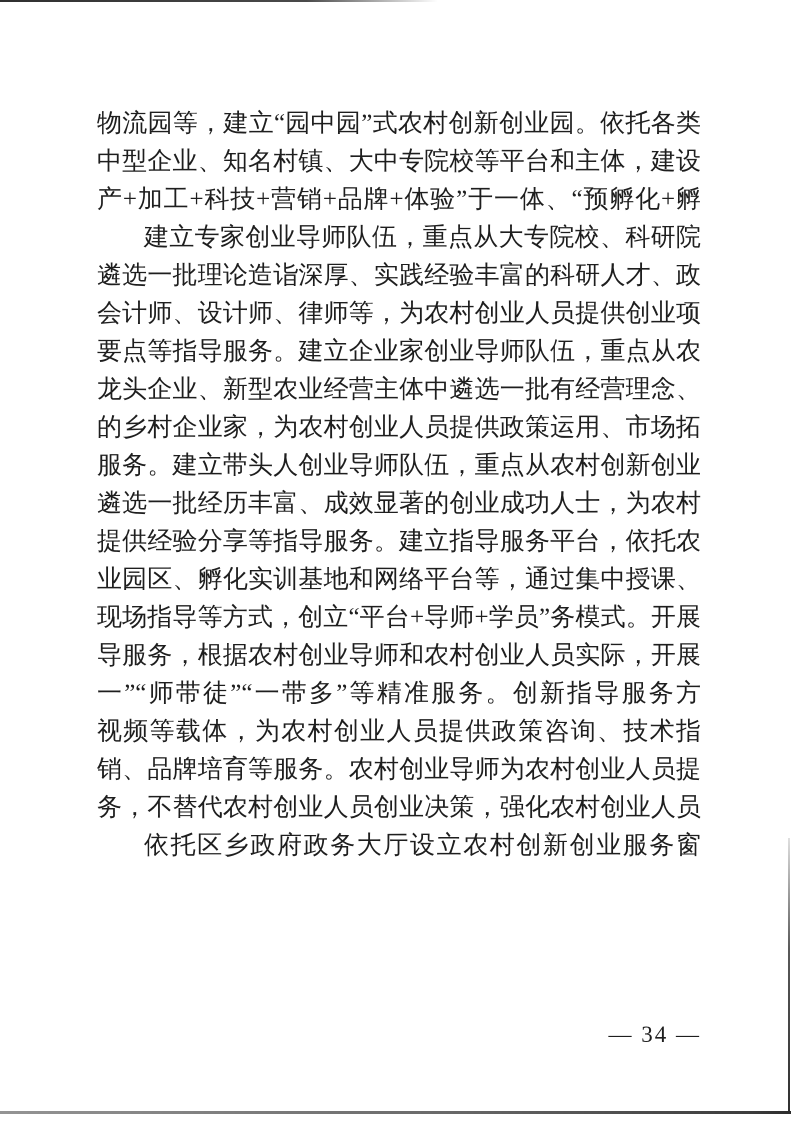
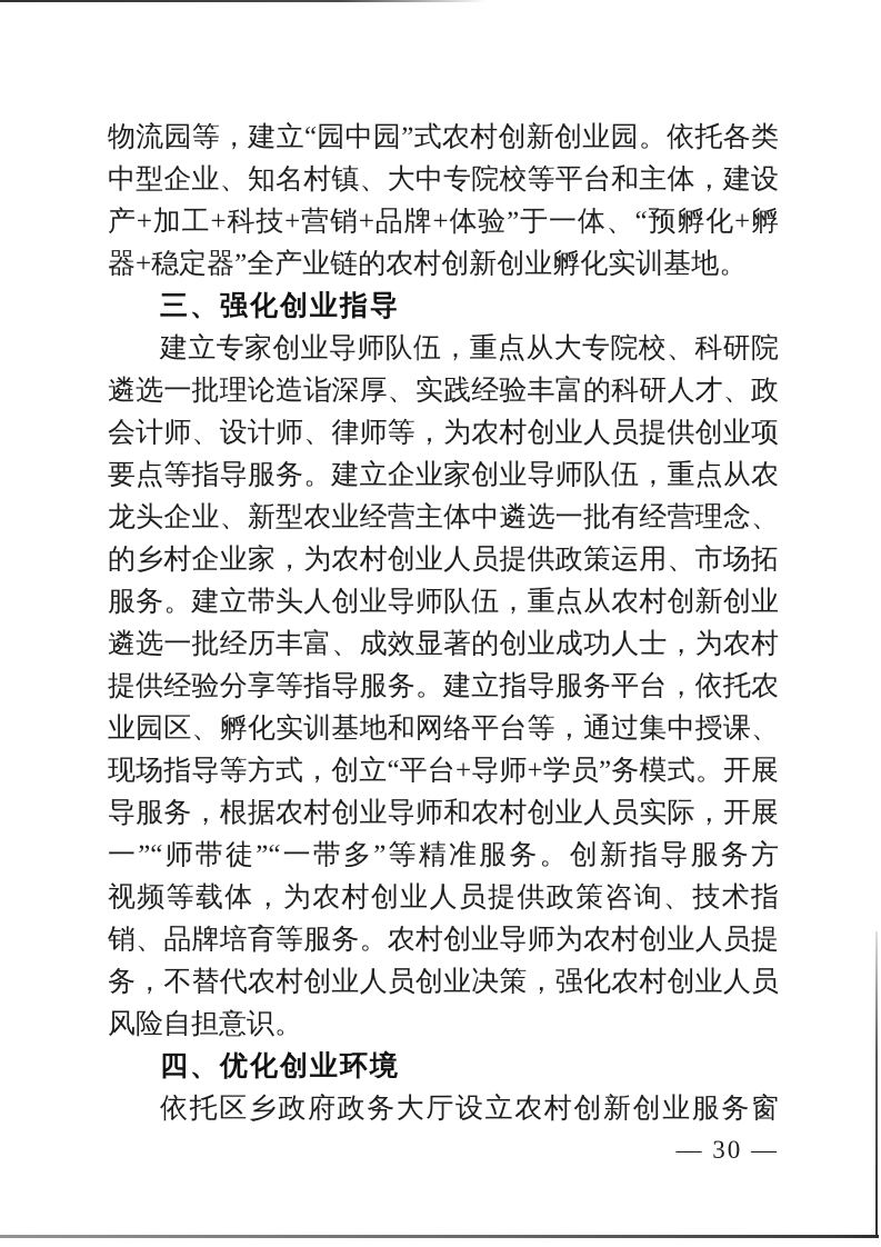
  物流园等，建立“园中园”式农村创新创业园。依托各类
  中型企业、知名村镇、大中专院校等平台和主体，建设
  产+加工+科技+营销+品牌+体验”于一体、“预孵化+孵
+ 器+稳定器”全产业链的农村创新创业孵化实训基地。
+ 三、强化创业指导
  建立专家创业导师队伍，重点从大专院校、科研院
  遴选一批理论造诣深厚、实践经验丰富的科研人才、政
  会计师、设计师、律师等，为农村创业人员提供创业项
  要点等指导服务。建立企业家创业导师队伍，重点从农
  龙头企业、新型农业经营主体中遴选一批有经营理念、
  的乡村企业家，为农村创业人员提供政策运用、市场拓
  服务。建立带头人创业导师队伍，重点从农村创新创业
  遴选一批经历丰富、成效显著的创业成功人士，为农村
  提供经验分享等指导服务。建立指导服务平台，依托农
  业园区、孵化实训基地和网络平台等，通过集中授课、
  现场指导等方式，创立“平台+导师+学员”务模式。开展
  导服务，根据农村创业导师和农村创业人员实际，开展
  一”“师带徒”“一带多”等精准服务。创新指导服务方
  视频等载体，为农村创业人员提供政策咨询、技术指
  销、品牌培育等服务。农村创业导师为农村创业人员提
  务，不替代农村创业人员创业决策，强化农村创业人员
+ 风险自担意识。
+ 四、优化创业环境
  依托区乡政府政务大厅设立农村创新创业服务窗
- — 34 —
+ — 30 —
